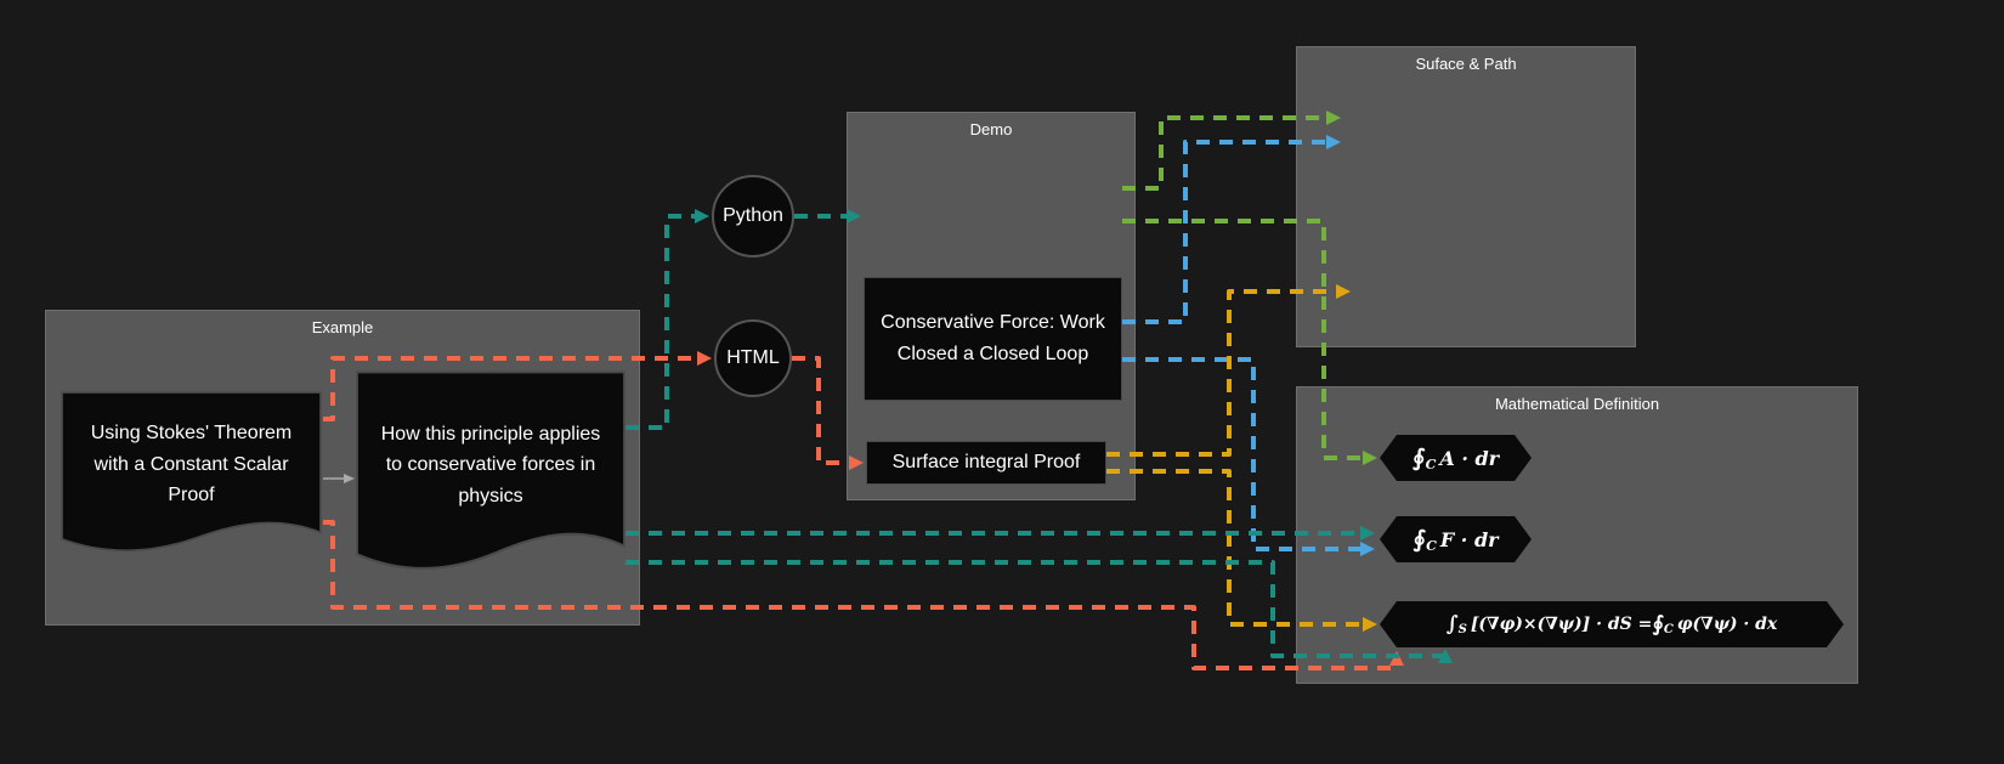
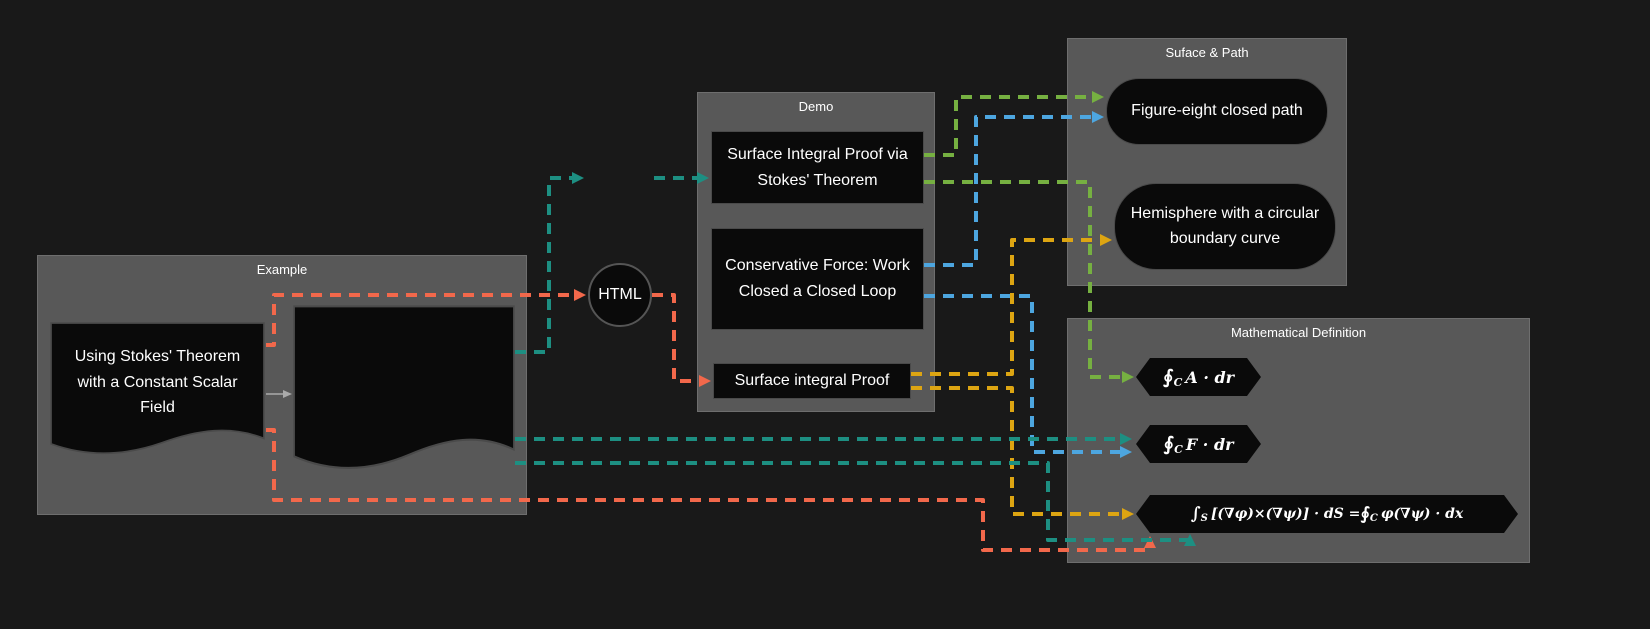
  Example
  Demo
  Suface & Path
  Mathematical Definition
- Using Stokes' Theorem with a Constant Scalar Proof
+ Using Stokes' Theorem with a Constant Scalar Field
- How this principle applies to conservative forces in physics
- Python
  HTML
+ Surface Integral Proof via Stokes' Theorem
  Conservative Force: Work Closed a Closed Loop
  Surface integral Proof
+ Figure-eight closed path
+ Hemisphere with a circular boundary curve
  ∮
  C
  A · dr
  ∮
  C
  F · dr
  ∫
  S
  [(∇φ)×(∇ψ)] · dS =
  ∮
  C
  φ(∇ψ) · dx
